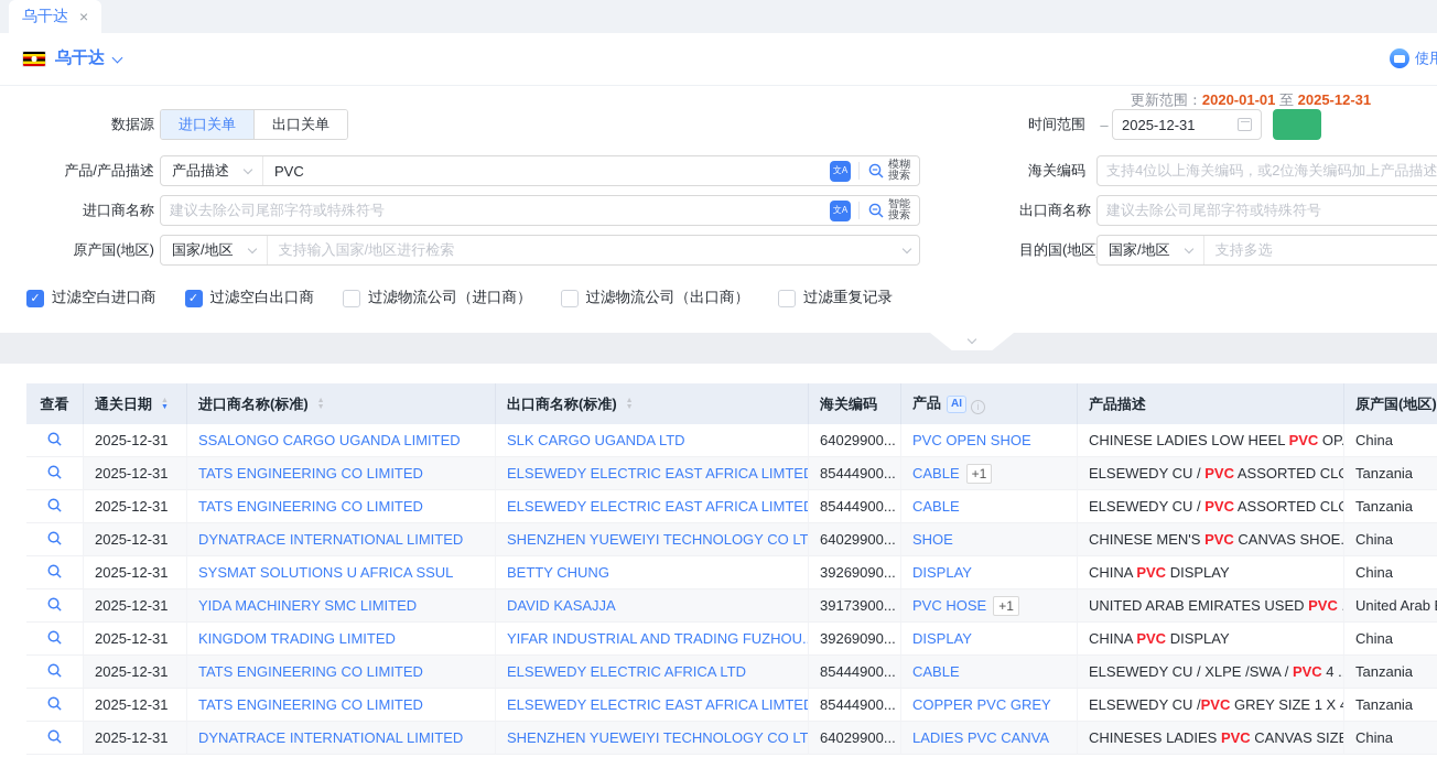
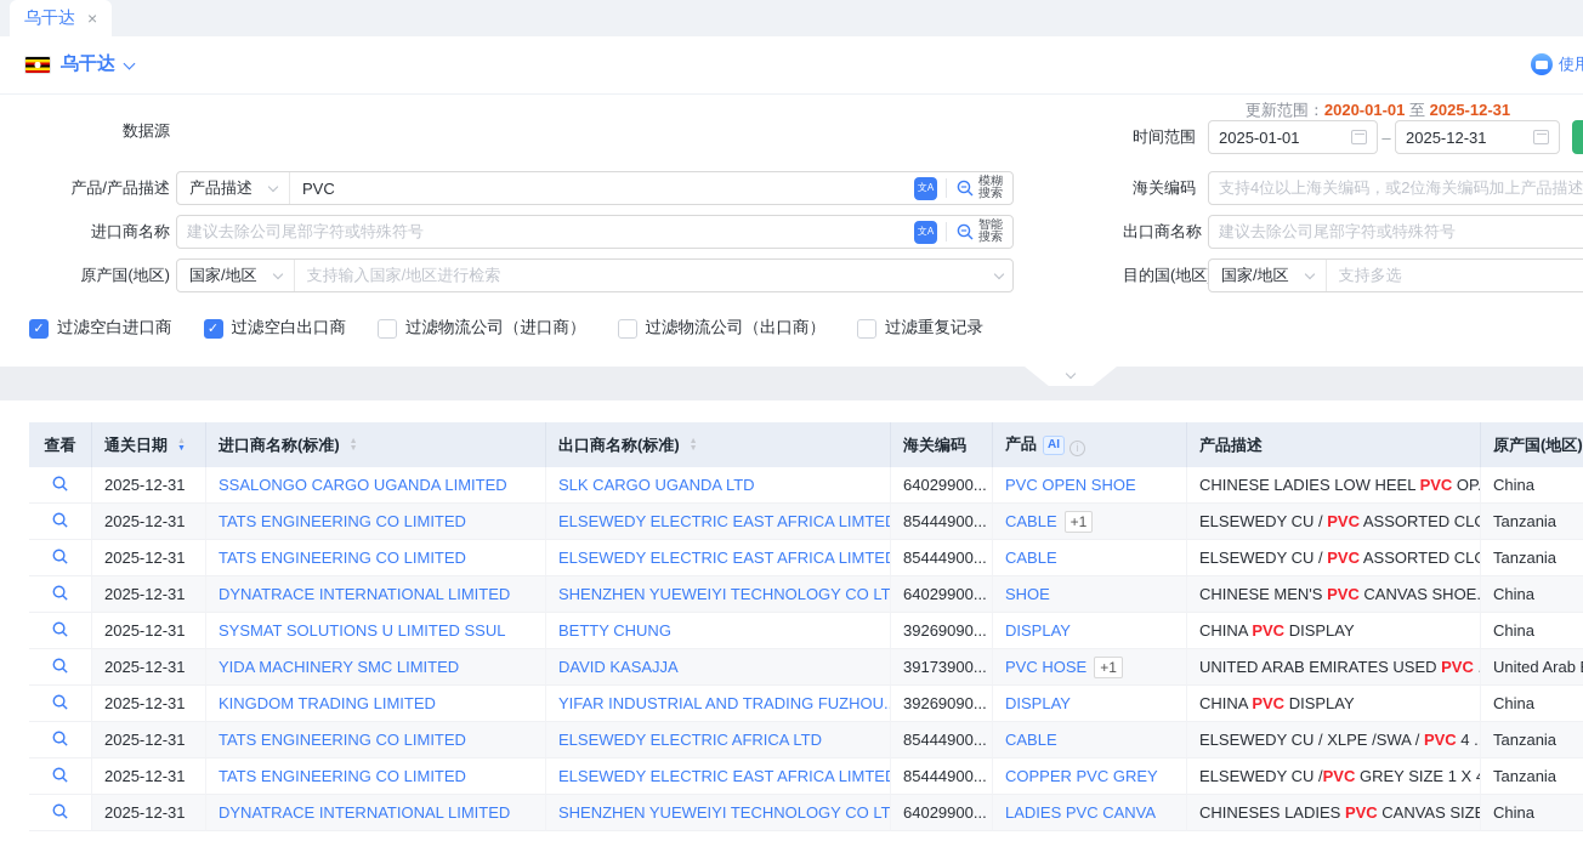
  乌干达
  ×
  乌干达
  更新范围：2020-01-01 至 2025-12-31
  数据源
- 进口关单
- 出口关单
  时间范围
+ 2025-01-01
  –
  2025-12-31
  产品/产品描述
  产品描述
  PVC
  文A
  模糊
  搜索
  海关编码
  支持4位以上海关编码，或2位海关编码加上产品描述
  进口商名称
  建议去除公司尾部字符或特殊符号
  文A
  智能
  搜索
  出口商名称
  建议去除公司尾部字符或特殊符号
  原产国(地区)
  国家/地区
  支持输入国家/地区进行检索
  目的国(地区
  国家/地区
  支持多选
  ✓
  过滤空白进口商
  ✓
  过滤空白出口商
  过滤物流公司（进口商）
  过滤物流公司（出口商）
  过滤重复记录
  查看	通关日期	进口商名称(标准)	出口商名称(标准)	海关编码	产品 AI i	产品描述	原产国(地区)
  	2025-12-31	SSALONGO CARGO UGANDA LIMITED	SLK CARGO UGANDA LTD	64029900...	PVC OPEN SHOE	CHINESE LADIES LOW HEEL PVC OP.	China
  	2025-12-31	TATS ENGINEERING CO LIMITED	ELSEWEDY ELECTRIC EAST AFRICA LIMTE	85444900...	CABLE +1	ELSEWEDY CU / PVC ASSORTED CL	Tanzania
  	2025-12-31	TATS ENGINEERING CO LIMITED	ELSEWEDY ELECTRIC EAST AFRICA LIMTE	85444900...	CABLE	ELSEWEDY CU / PVC ASSORTED CL	Tanzania
  	2025-12-31	DYNATRACE INTERNATIONAL LIMITED	SHENZHEN YUEWEIYI TECHNOLOGY CO LT	64029900...	SHOE	CHINESE MEN'S PVC CANVAS SHOE.	China
- 	2025-12-31	SYSMAT SOLUTIONS U AFRICA SSUL	BETTY CHUNG	39269090...	DISPLAY	CHINA PVC DISPLAY	China
+ 	2025-12-31	SYSMAT SOLUTIONS U LIMITED SSUL	BETTY CHUNG	39269090...	DISPLAY	CHINA PVC DISPLAY	China
  	2025-12-31	YIDA MACHINERY SMC LIMITED	DAVID KASAJJA	39173900...	PVC HOSE +1	UNITED ARAB EMIRATES USED PVC	United Arab
  	2025-12-31	KINGDOM TRADING LIMITED	YIFAR INDUSTRIAL AND TRADING FUZHOU.	39269090...	DISPLAY	CHINA PVC DISPLAY	China
  	2025-12-31	TATS ENGINEERING CO LIMITED	ELSEWEDY ELECTRIC AFRICA LTD	85444900...	CABLE	ELSEWEDY CU / XLPE /SWA / PVC 4 .	Tanzania
  	2025-12-31	TATS ENGINEERING CO LIMITED	ELSEWEDY ELECTRIC EAST AFRICA LIMTE	85444900...	COPPER PVC GREY	ELSEWEDY CU /PVC GREY SIZE 1 X	Tanzania
  	2025-12-31	DYNATRACE INTERNATIONAL LIMITED	SHENZHEN YUEWEIYI TECHNOLOGY CO LT	64029900...	LADIES PVC CANVA	CHINESES LADIES PVC CANVAS SIZE	China
